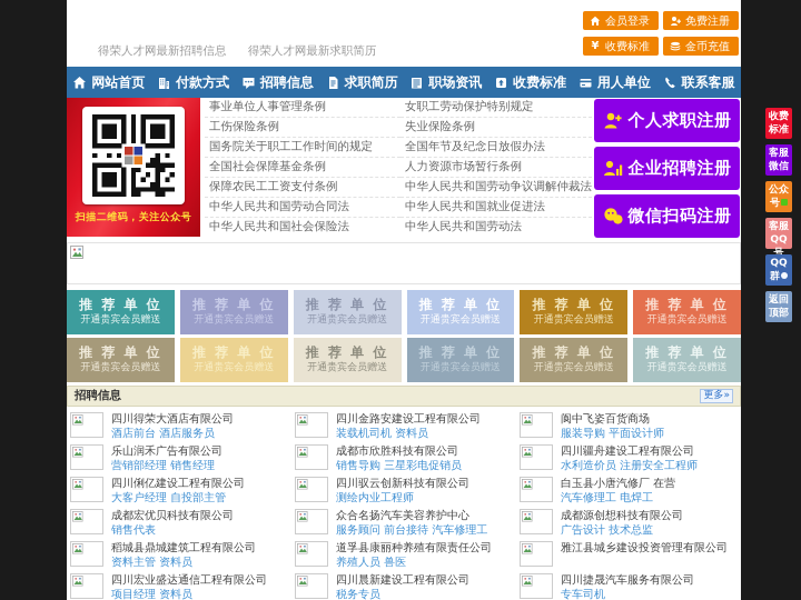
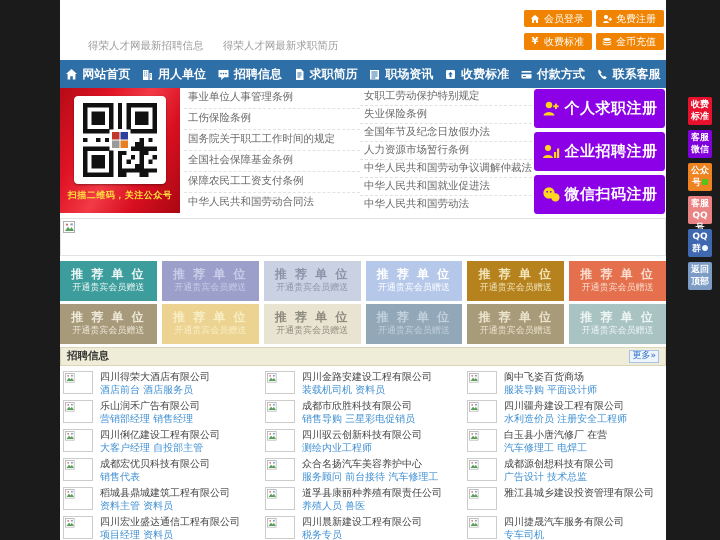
  得荣人才网最新招聘信息 得荣人才网最新求职简历
  会员登录
  免费注册
  ¥
  收费标准
  金币充值
  网站首页
- 付款方式
+ 用人单位
  招聘信息
  求职简历
  职场资讯
  收费标准
- 用人单位
+ 付款方式
  联系客服
  扫描二维码，关注公众号
  事业单位人事管理条例
  工伤保险条例
  国务院关于职工工作时间的规定
  全国社会保障基金条例
  保障农民工工资支付条例
  中华人民共和国劳动合同法
- 中华人民共和国社会保险法
  女职工劳动保护特别规定
  失业保险条例
  全国年节及纪念日放假办法
  人力资源市场暂行条例
  中华人民共和国劳动争议调解仲裁法
  中华人民共和国就业促进法
  中华人民共和国劳动法
  个人求职注册
  企业招聘注册
  微信扫码注册
  推 荐 单 位
  开通贵宾会员赠送
  推 荐 单 位
  开通贵宾会员赠送
  推 荐 单 位
  开通贵宾会员赠送
  推 荐 单 位
  开通贵宾会员赠送
  推 荐 单 位
  开通贵宾会员赠送
  推 荐 单 位
  开通贵宾会员赠送
  推 荐 单 位
  开通贵宾会员赠送
  推 荐 单 位
  开通贵宾会员赠送
  推 荐 单 位
  开通贵宾会员赠送
  推 荐 单 位
  开通贵宾会员赠送
  推 荐 单 位
  开通贵宾会员赠送
  推 荐 单 位
  开通贵宾会员赠送
  招聘信息
  更多»
  四川得荣大酒店有限公司
  酒店前台 酒店服务员
  乐山润禾广告有限公司
  营销部经理 销售经理
  四川俐亿建设工程有限公司
  大客户经理 自投部主管
  成都宏优贝科技有限公司
  销售代表
  稻城县鼎城建筑工程有限公司
  资料主管 资料员
  四川宏业盛达通信工程有限公司
  项目经理 资料员
  四川金路安建设工程有限公司
  装载机司机 资料员
  成都市欣胜科技有限公司
  销售导购 三星彩电促销员
  四川驭云创新科技有限公司
  测绘内业工程师
  众合名扬汽车美容养护中心
  服务顾问 前台接待 汽车修理工
  道孚县康丽种养殖有限责任公司
  养殖人员 兽医
  四川晨新建设工程有限公司
  税务专员
  阆中飞姿百货商场
  服装导购 平面设计师
  四川疆舟建设工程有限公司
  水利造价员 注册安全工程师
  白玉县小唐汽修厂 在营
  汽车修理工 电焊工
  成都源创想科技有限公司
  广告设计 技术总监
  雅江县城乡建设投资管理有限公司
  四川捷晟汽车服务有限公司
  专车司机
  收费
  标准
  客服
  微信
  公众
  号
  客服
  QQ号
  QQ
  群
  返回
  顶部
